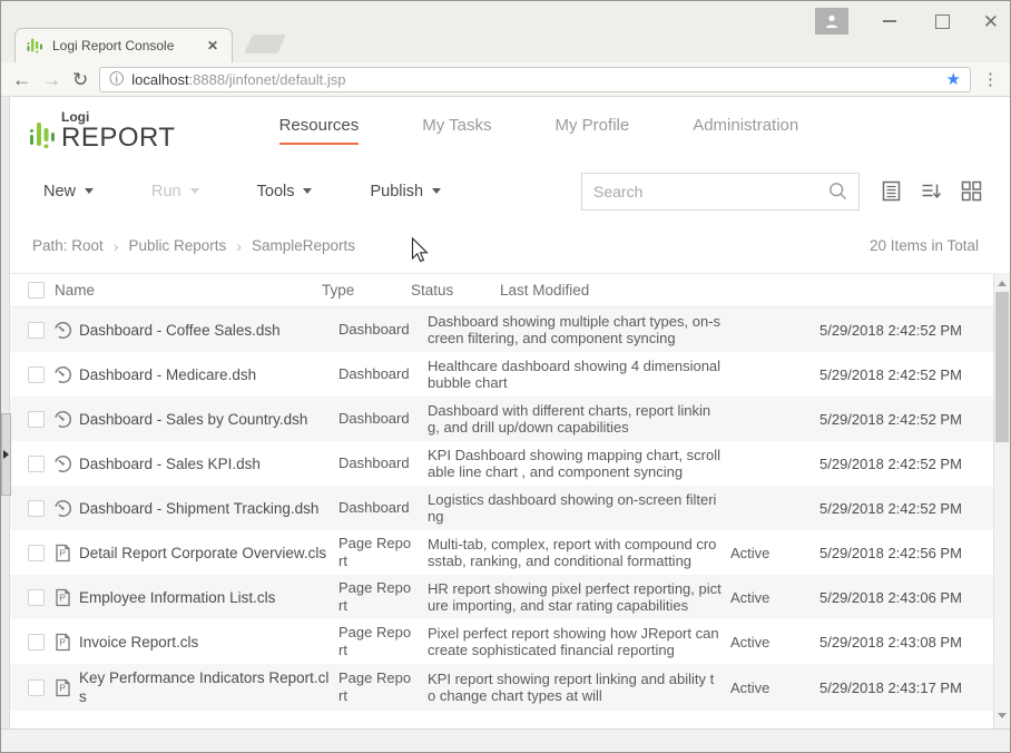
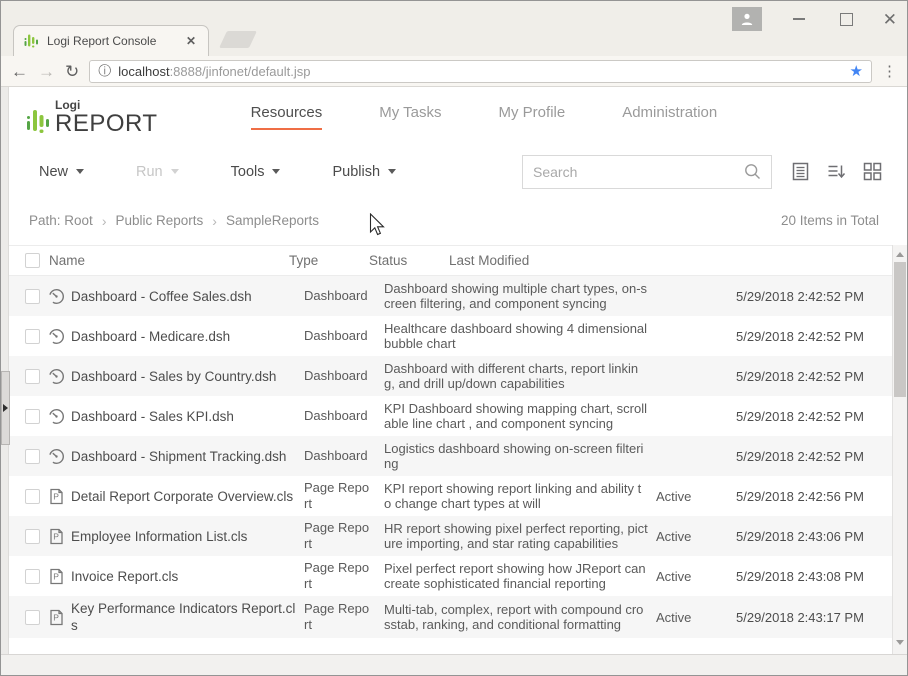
  ✕
  Logi Report Console
  ✕
  ←
  →
  ↻
  ⓘ
  localhost:8888/jinfonet/default.jsp
  ★
  ⋮
  Logi
  REPORT
  Resources
  My Tasks
  My Profile
  Administration
  New
  Run
  Tools
  Publish
  Search
  Path:
  Root
  ›
  Public Reports
  ›
  SampleReports
  20 Items in Total
  Name
  Type
  Status
  Last Modified
  Dashboard - Coffee Sales.dsh
  Dashboard
  Dashboard showing multiple chart types, on-screen filtering, and component syncing
  5/29/2018 2:42:52 PM
  Dashboard - Medicare.dsh
  Dashboard
  Healthcare dashboard showing 4 dimensional bubble chart
  5/29/2018 2:42:52 PM
  Dashboard - Sales by Country.dsh
  Dashboard
  Dashboard with different charts, report linking, and drill up/down capabilities
  5/29/2018 2:42:52 PM
  Dashboard - Sales KPI.dsh
  Dashboard
  KPI Dashboard showing mapping chart, scrollable line chart , and component syncing
  5/29/2018 2:42:52 PM
  Dashboard - Shipment Tracking.dsh
  Dashboard
  Logistics dashboard showing on-screen filtering
  5/29/2018 2:42:52 PM
  P
  Detail Report Corporate Overview.cls
  Page Report
- Multi-tab, complex, report with compound crosstab, ranking, and conditional formatting
+ KPI report showing report linking and ability to change chart types at will
  Active
  5/29/2018 2:42:56 PM
  P
  Employee Information List.cls
  Page Report
  HR report showing pixel perfect reporting, picture importing, and star rating capabilities
  Active
  5/29/2018 2:43:06 PM
  P
  Invoice Report.cls
  Page Report
  Pixel perfect report showing how JReport can create sophisticated financial reporting
  Active
  5/29/2018 2:43:08 PM
  P
  Key Performance Indicators Report.cls
  Page Report
- KPI report showing report linking and ability to change chart types at will
+ Multi-tab, complex, report with compound crosstab, ranking, and conditional formatting
  Active
  5/29/2018 2:43:17 PM
